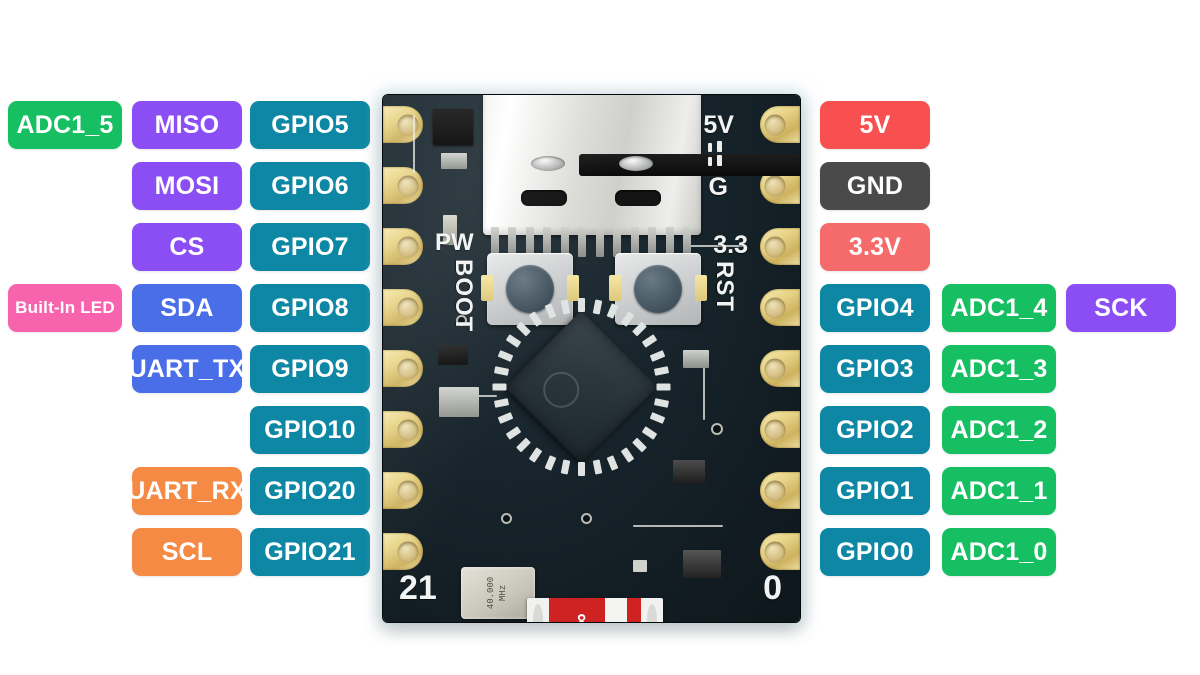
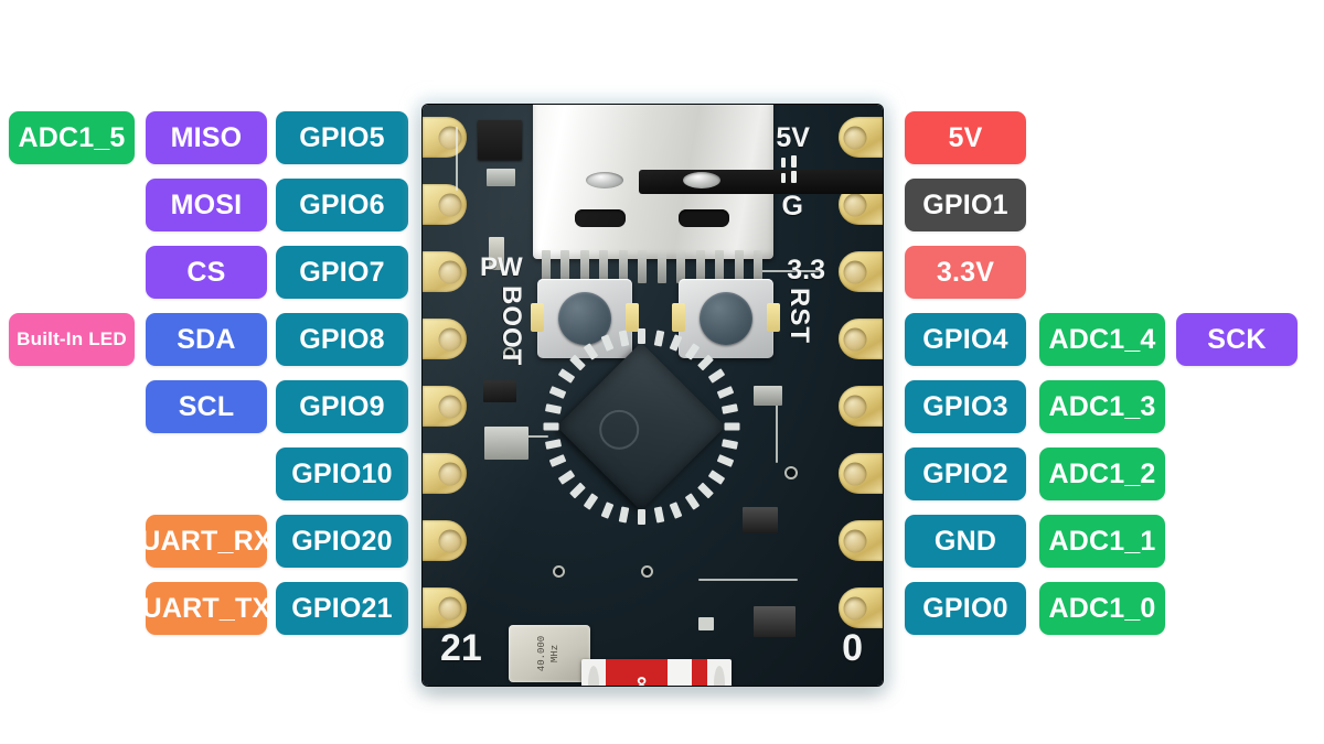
  GPIO5
  MISO
  ADC1_5
  GPIO6
  MOSI
  GPIO7
  CS
  GPIO8
  SDA
  Built-In LED
  GPIO9
- UART_TX
+ SCL
  GPIO10
  GPIO20
  UART_RX
  GPIO21
- SCL
+ UART_TX
  5V
- GND
+ GPIO1
  3.3V
  GPIO4
  ADC1_4
  SCK
  GPIO3
  ADC1_3
  GPIO2
  ADC1_2
- GPIO1
+ GND
  ADC1_1
  GPIO0
  ADC1_0
